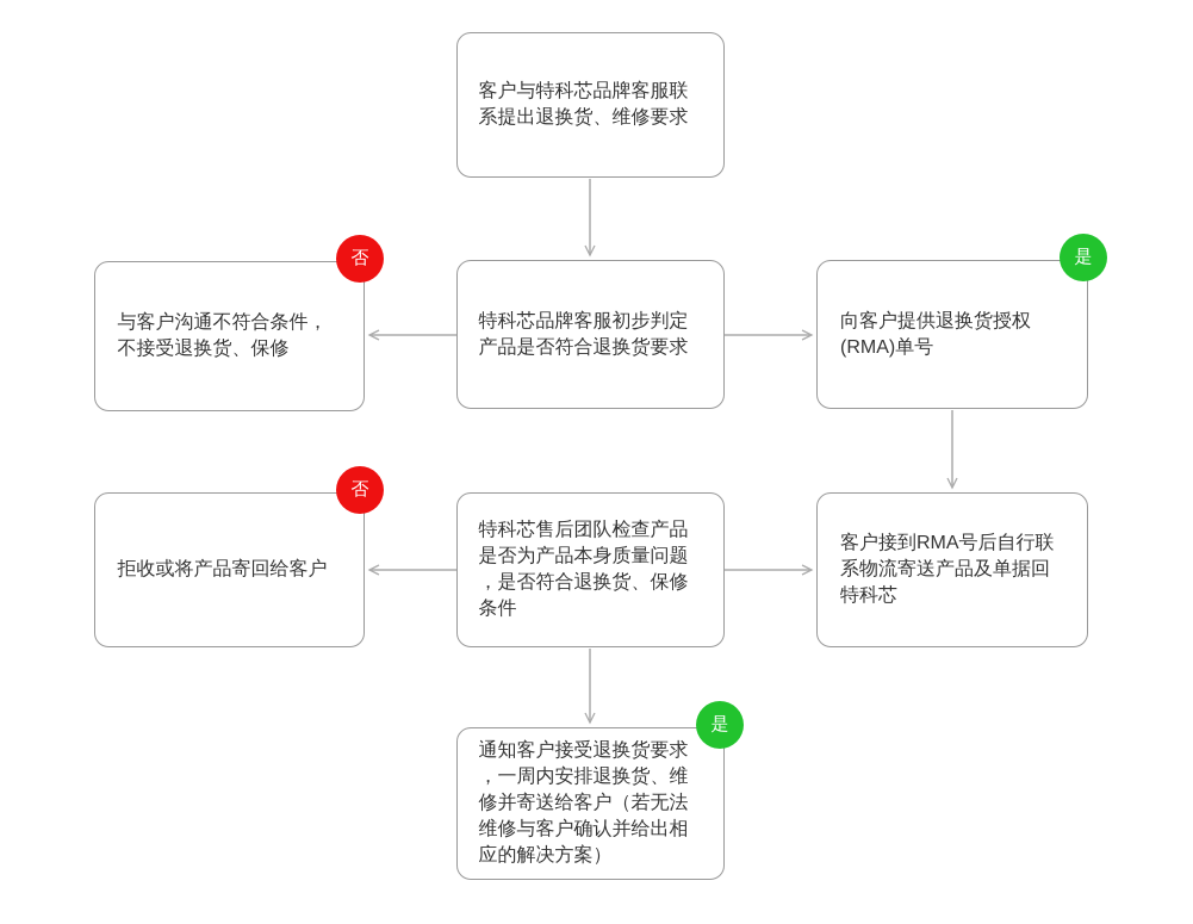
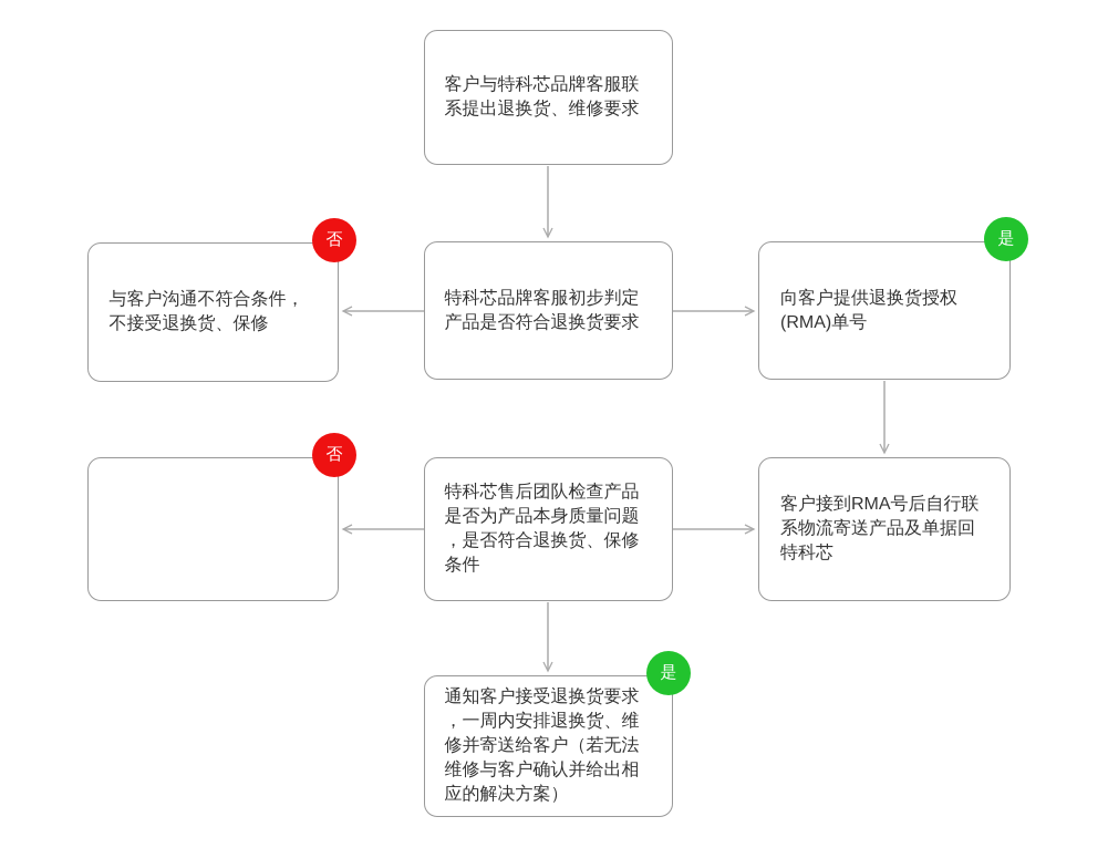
  客户与特科芯品牌客服联系提出退换货、维修要求
  特科芯品牌客服初步判定产品是否符合退换货要求
  否
  与客户沟通不符合条件，不接受退换货、保修
  是
  向客户提供退换货授权(RMA)单号
  客户接到RMA号后自行联系物流寄送产品及单据回特科芯
  特科芯售后团队检查产品是否为产品本身质量问题，是否符合退换货、保修条件
  否
- 拒收或将产品寄回给客户
  是
  通知客户接受退换货要求，一周内安排退换货、维修并寄送给客户（若无法维修与客户确认并给出相应的解决方案）
